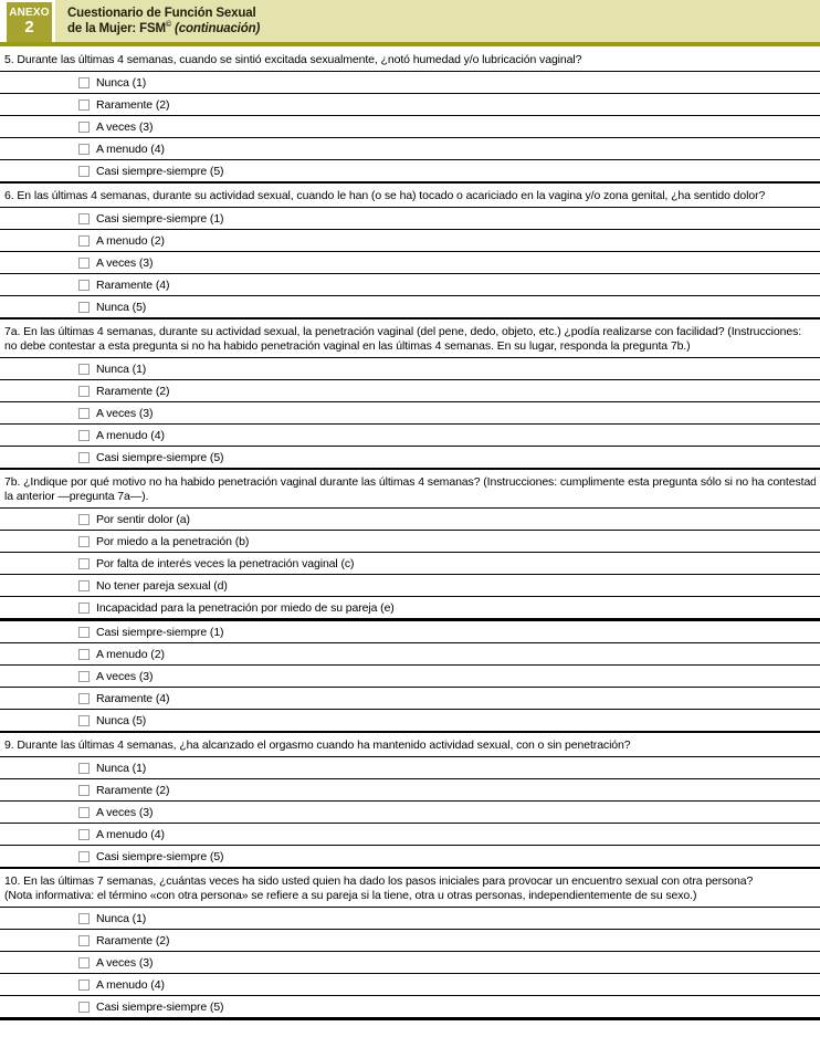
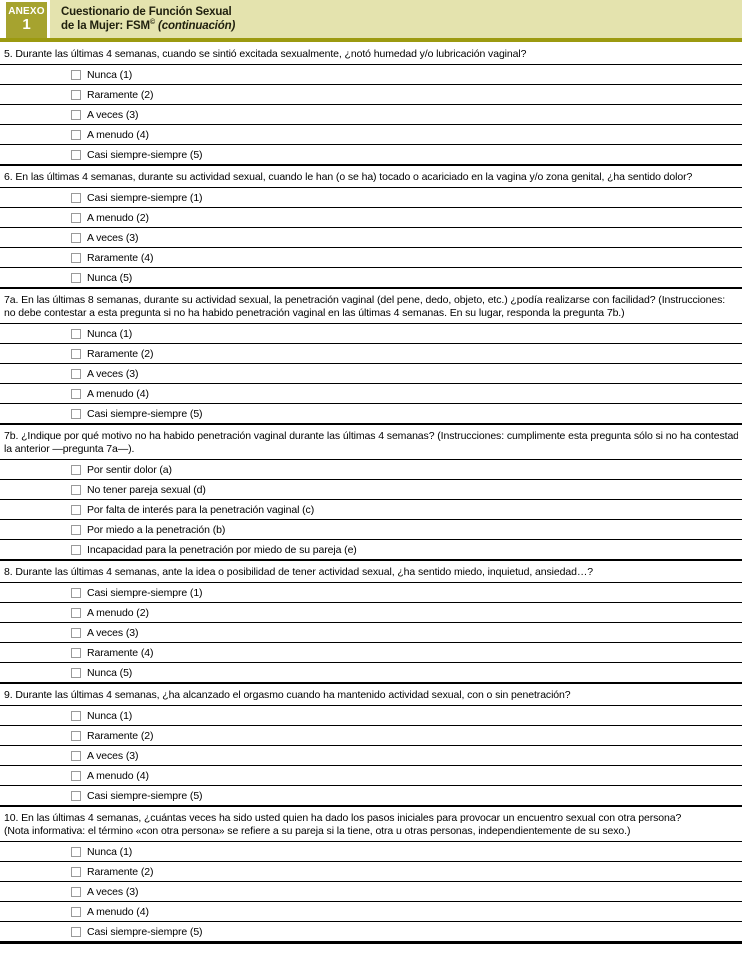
  ANEXO
- 2
+ 1
  Cuestionario de Función Sexual
  de la Mujer: FSM (continuación)
  5. Durante las últimas 4 semanas, cuando se sintió excitada sexualmente, ¿notó humedad y/o lubricación vaginal?
  Nunca (1)
  Raramente (2)
  A veces (3)
  A menudo (4)
  Casi siempre-siempre (5)
  6. En las últimas 4 semanas, durante su actividad sexual, cuando le han (o se ha) tocado o acariciado en la vagina y/o zona genital, ¿ha sentido dolor?
  Casi siempre-siempre (1)
  A menudo (2)
  A veces (3)
  Raramente (4)
  Nunca (5)
- 7a. En las últimas 4 semanas, durante su actividad sexual, la penetración vaginal (del pene, dedo, objeto, etc.) ¿podía realizarse con facilidad? (Instrucciones:
+ 7a. En las últimas 8 semanas, durante su actividad sexual, la penetración vaginal (del pene, dedo, objeto, etc.) ¿podía realizarse con facilidad? (Instrucciones:
  no debe contestar a esta pregunta si no ha habido penetración vaginal en las últimas 4 semanas. En su lugar, responda la pregunta 7b.)
  Nunca (1)
  Raramente (2)
  A veces (3)
  A menudo (4)
  Casi siempre-siempre (5)
  7b. ¿Indique por qué motivo no ha habido penetración vaginal durante las últimas 4 semanas? (Instrucciones: cumplimente esta pregunta sólo si no ha contestad
  la anterior —pregunta 7a—).
  Por sentir dolor (a)
- Por miedo a la penetración (b)
+ No tener pareja sexual (d)
- Por falta de interés veces la penetración vaginal (c)
+ Por falta de interés para la penetración vaginal (c)
- No tener pareja sexual (d)
+ Por miedo a la penetración (b)
  Incapacidad para la penetración por miedo de su pareja (e)
+ 8. Durante las últimas 4 semanas, ante la idea o posibilidad de tener actividad sexual, ¿ha sentido miedo, inquietud, ansiedad…?
  Casi siempre-siempre (1)
  A menudo (2)
  A veces (3)
  Raramente (4)
  Nunca (5)
  9. Durante las últimas 4 semanas, ¿ha alcanzado el orgasmo cuando ha mantenido actividad sexual, con o sin penetración?
  Nunca (1)
  Raramente (2)
  A veces (3)
  A menudo (4)
  Casi siempre-siempre (5)
- 10. En las últimas 7 semanas, ¿cuántas veces ha sido usted quien ha dado los pasos iniciales para provocar un encuentro sexual con otra persona?
+ 10. En las últimas 4 semanas, ¿cuántas veces ha sido usted quien ha dado los pasos iniciales para provocar un encuentro sexual con otra persona?
  (Nota informativa: el término «con otra persona» se refiere a su pareja si la tiene, otra u otras personas, independientemente de su sexo.)
  Nunca (1)
  Raramente (2)
  A veces (3)
  A menudo (4)
  Casi siempre-siempre (5)
